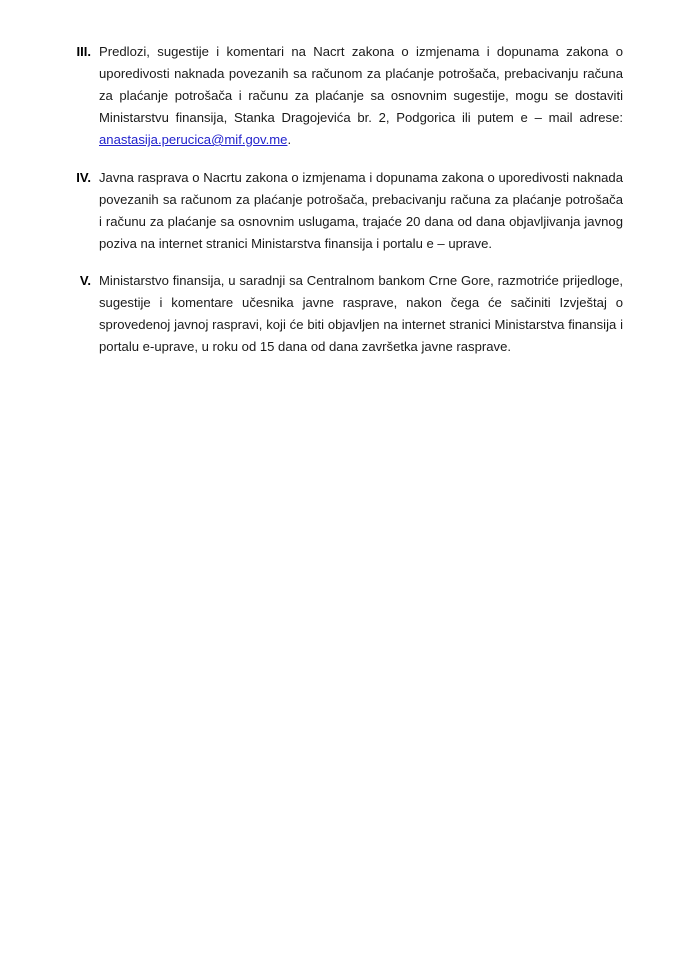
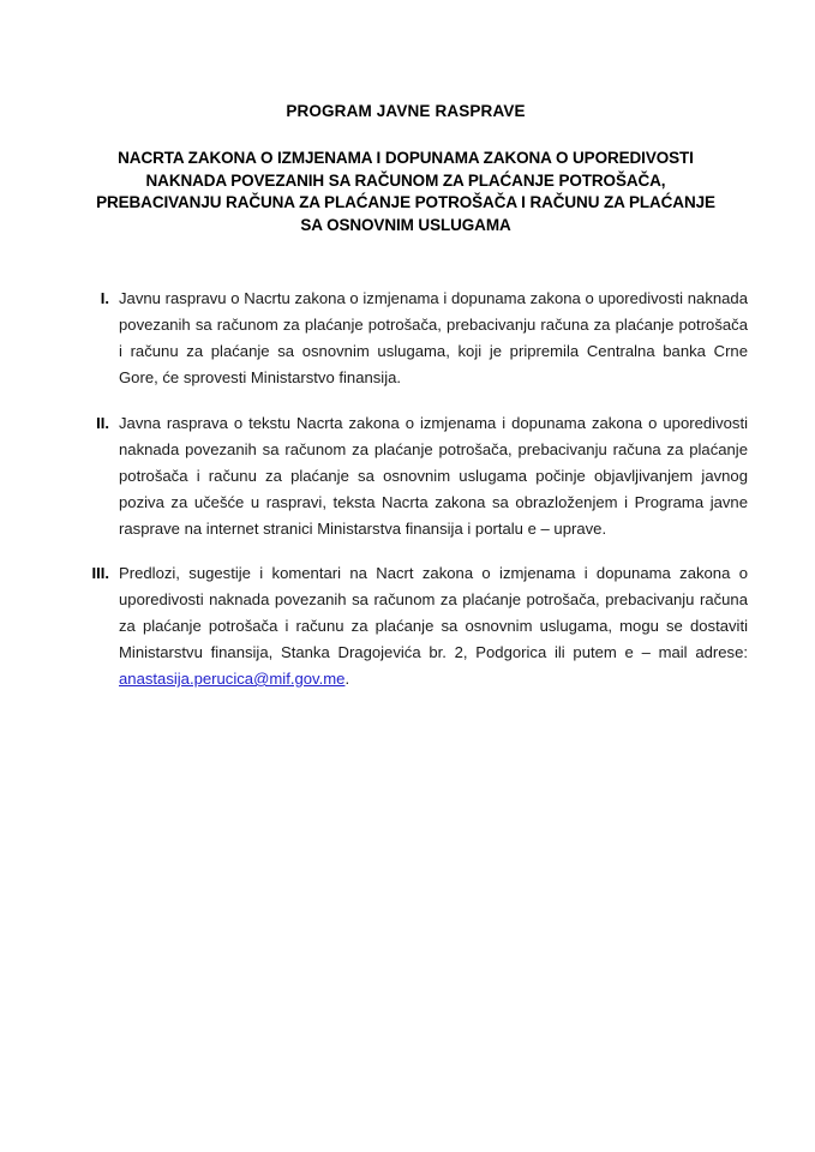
+ PROGRAM JAVNE RASPRAVE
+ NACRTA ZAKONA O IZMJENAMA I DOPUNAMA ZAKONA O UPOREDIVOSTI
+ NAKNADA POVEZANIH SA RAČUNOM ZA PLAĆANJE POTROŠAČA,
+ PREBACIVANJU RAČUNA ZA PLAĆANJE POTROŠAČA I RAČUNU ZA PLAĆANJE
+ SA OSNOVNIM USLUGAMA
+ I.
+ Javnu raspravu o Nacrtu zakona o izmjenama i dopunama zakona o uporedivosti naknada povezanih sa računom za plaćanje potrošača, prebacivanju računa za plaćanje potrošača i računu za plaćanje sa osnovnim uslugama, koji je pripremila Centralna banka Crne Gore, će sprovesti Ministarstvo finansija.
+ II.
+ Javna rasprava o tekstu Nacrta zakona o izmjenama i dopunama zakona o uporedivosti naknada povezanih sa računom za plaćanje potrošača, prebacivanju računa za plaćanje potrošača i računu za plaćanje sa osnovnim uslugama počinje objavljivanjem javnog poziva za učešće u raspravi, teksta Nacrta zakona sa obrazloženjem i Programa javne rasprave na internet stranici Ministarstva finansija i portalu e – uprave.
  III.
- Predlozi, sugestije i komentari na Nacrt zakona o izmjenama i dopunama zakona o uporedivosti naknada povezanih sa računom za plaćanje potrošača, prebacivanju računa za plaćanje potrošača i računu za plaćanje sa osnovnim sugestije, mogu se dostaviti Ministarstvu finansija, Stanka Dragojevića br. 2, Podgorica ili putem e – mail adrese: anastasija.perucica@mif.gov.me.
+ Predlozi, sugestije i komentari na Nacrt zakona o izmjenama i dopunama zakona o uporedivosti naknada povezanih sa računom za plaćanje potrošača, prebacivanju računa za plaćanje potrošača i računu za plaćanje sa osnovnim uslugama, mogu se dostaviti Ministarstvu finansija, Stanka Dragojevića br. 2, Podgorica ili putem e – mail adrese: anastasija.perucica@mif.gov.me.
- IV.
- Javna rasprava o Nacrtu zakona o izmjenama i dopunama zakona o uporedivosti naknada povezanih sa računom za plaćanje potrošača, prebacivanju računa za plaćanje potrošača i računu za plaćanje sa osnovnim uslugama, trajaće 20 dana od dana objavljivanja javnog poziva na internet stranici Ministarstva finansija i portalu e – uprave.
- V.
- Ministarstvo finansija, u saradnji sa Centralnom bankom Crne Gore, razmotriće prijedloge, sugestije i komentare učesnika javne rasprave, nakon čega će sačiniti Izvještaj o sprovedenoj javnoj raspravi, koji će biti objavljen na internet stranici Ministarstva finansija i portalu e-uprave, u roku od 15 dana od dana završetka javne rasprave.
